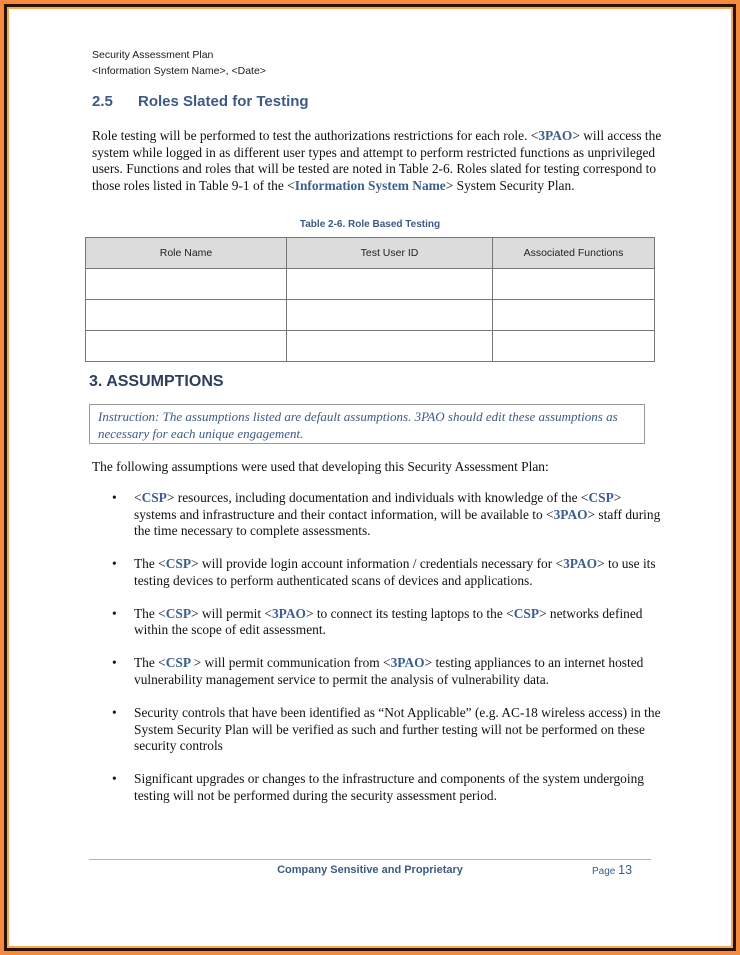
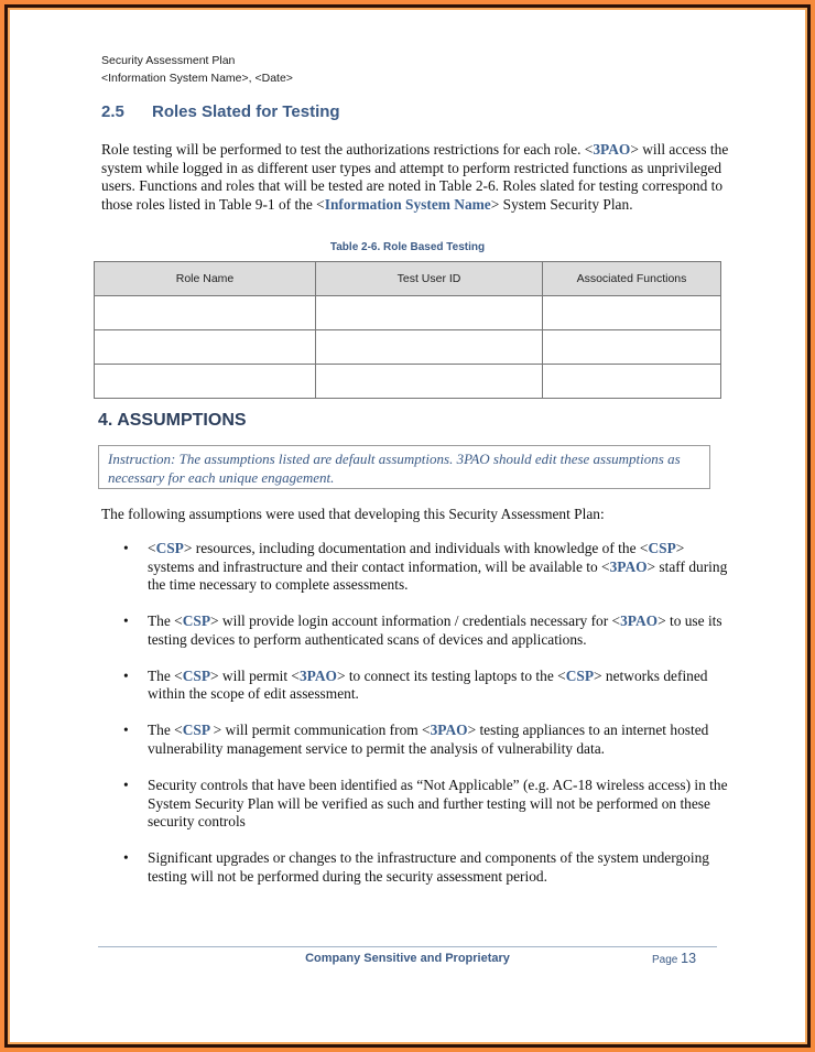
  Security Assessment Plan
  <Information System Name>, <Date>
  2.5 Roles Slated for Testing
  Role testing will be performed to test the authorizations restrictions for each role. <3PAO> will access the system while logged in as different user types and attempt to perform restricted functions as unprivileged users. Functions and roles that will be tested are noted in Table 2-6. Roles slated for testing correspond to those roles listed in Table 9-1 of the <Information System Name> System Security Plan.
  Table 2-6. Role Based Testing
  Role Name	Test User ID	Associated Functions
- 3. ASSUMPTIONS
+ 4. ASSUMPTIONS
  Instruction: The assumptions listed are default assumptions. 3PAO should edit these assumptions as necessary for each unique engagement.
  The following assumptions were used that developing this Security Assessment Plan:
  •
  <CSP> resources, including documentation and individuals with knowledge of the <CSP> systems and infrastructure and their contact information, will be available to <3PAO> staff during the time necessary to complete assessments.
  •
  The <CSP> will provide login account information / credentials necessary for <3PAO> to use its testing devices to perform authenticated scans of devices and applications.
  •
  The <CSP> will permit <3PAO> to connect its testing laptops to the <CSP> networks defined within the scope of edit assessment.
  •
  The <CSP > will permit communication from <3PAO> testing appliances to an internet hosted vulnerability management service to permit the analysis of vulnerability data.
  •
  Security controls that have been identified as “Not Applicable” (e.g. AC-18 wireless access) in the System Security Plan will be verified as such and further testing will not be performed on these security controls
  •
  Significant upgrades or changes to the infrastructure and components of the system undergoing testing will not be performed during the security assessment period.
  Company Sensitive and Proprietary
  Page 13
